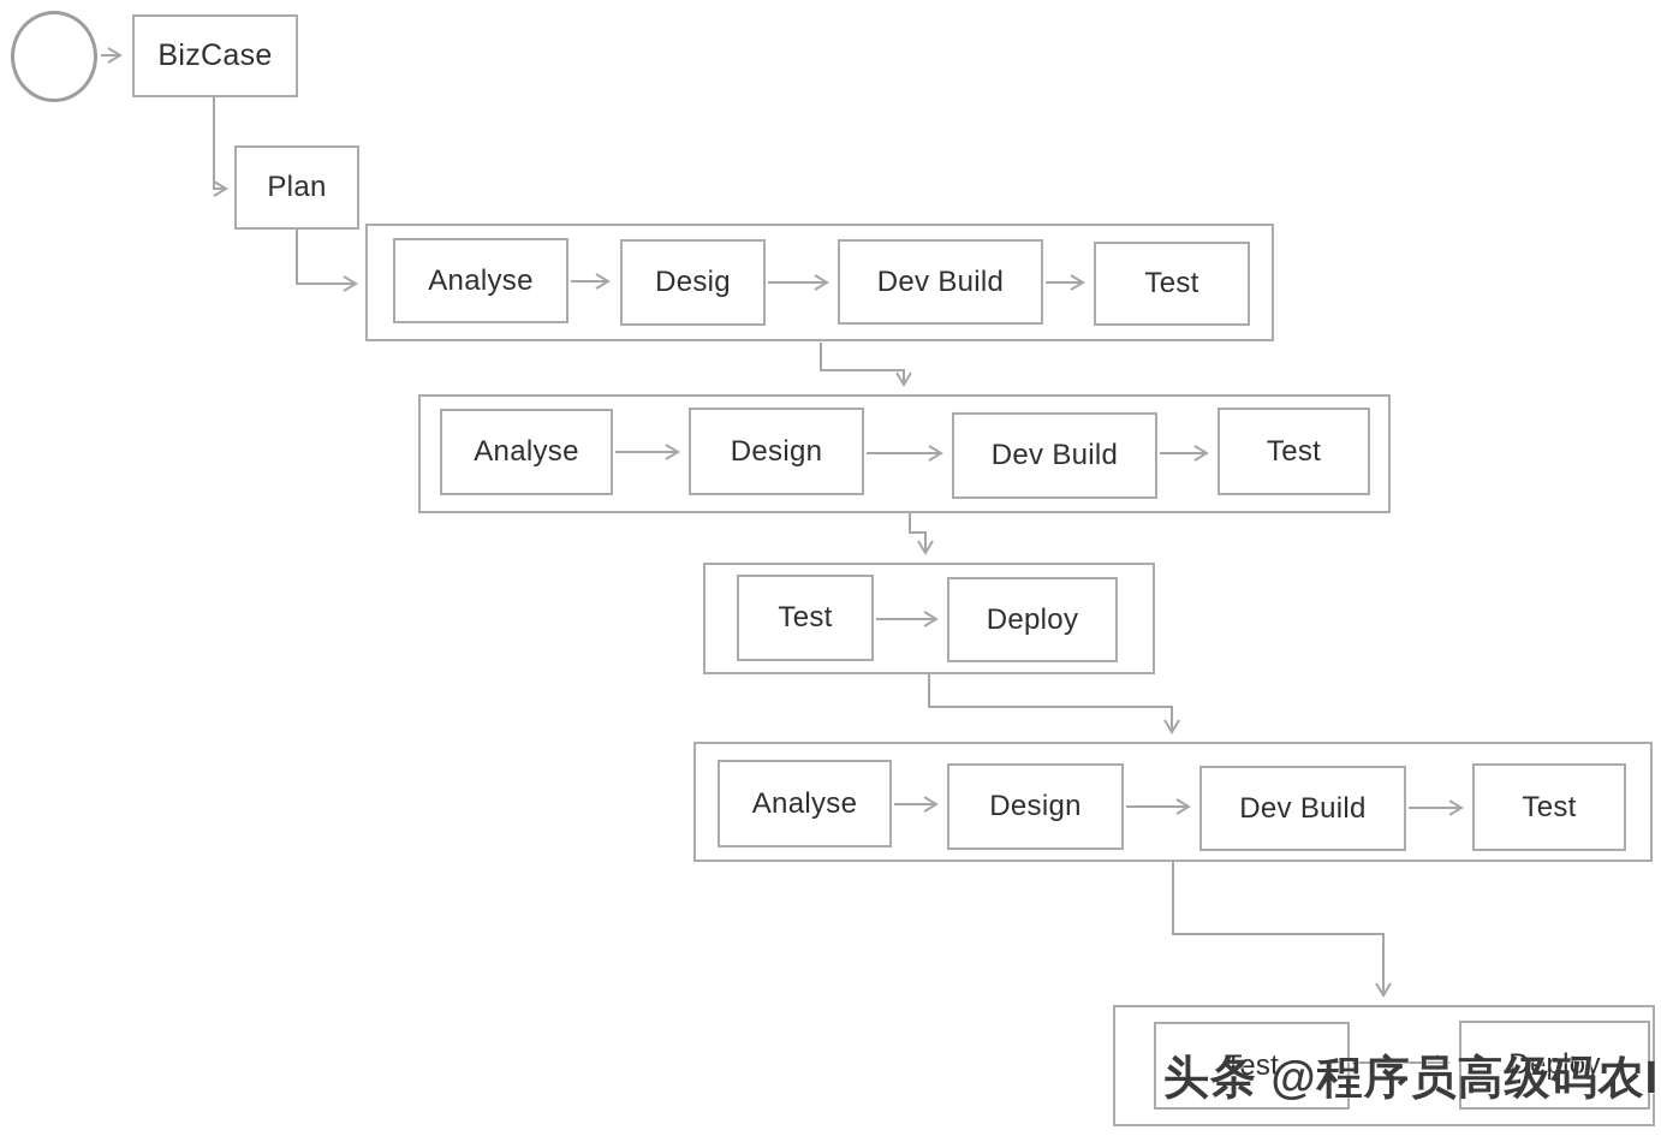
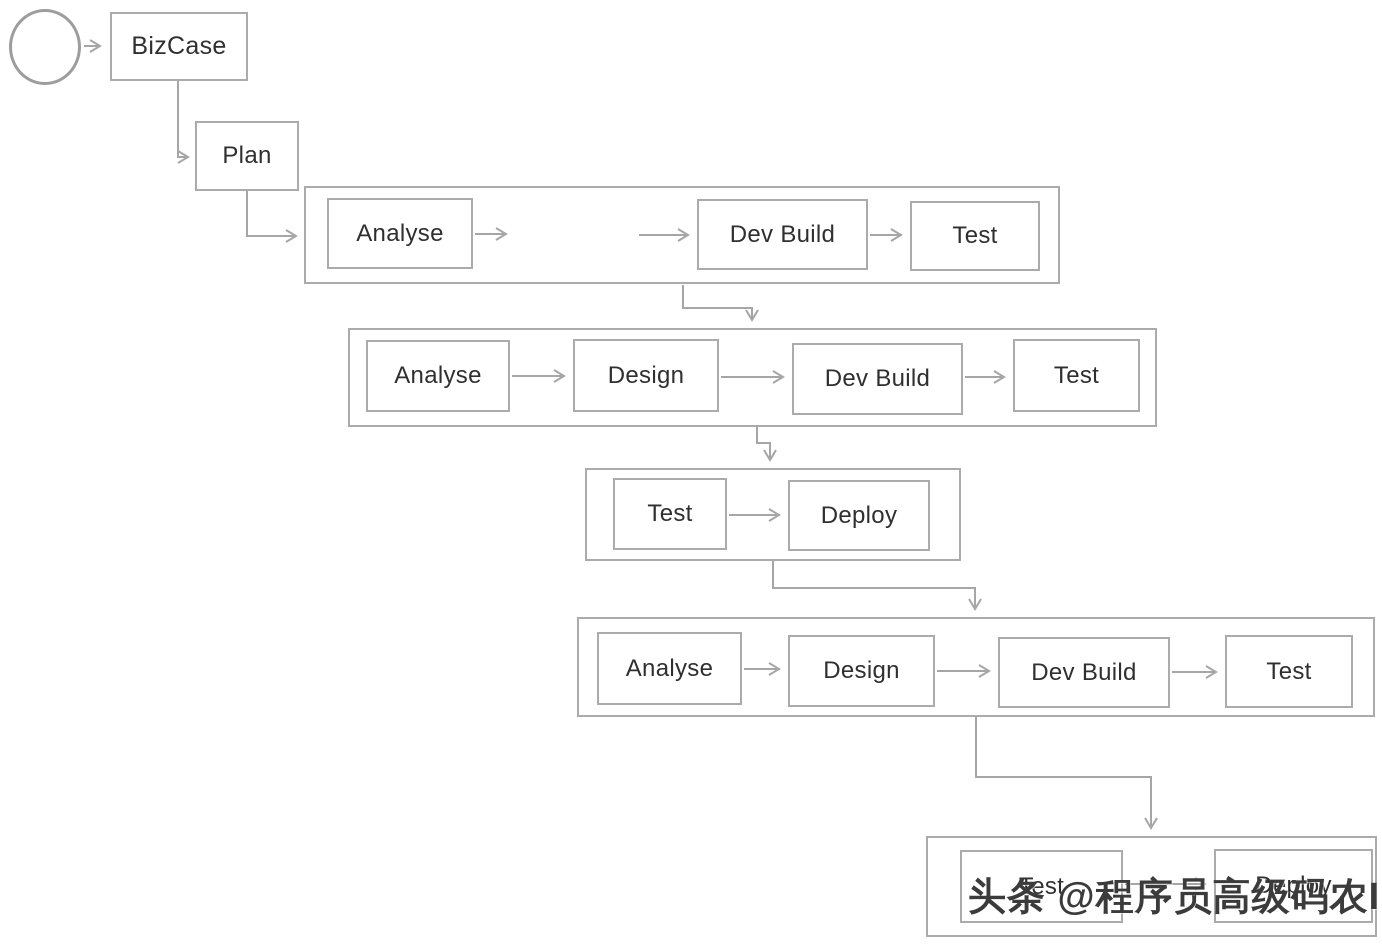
  BizCase
  Plan
  Analyse
- Desig
  Dev Build
  Test
  Analyse
  Design
  Dev Build
  Test
  Test
  Deploy
  Analyse
  Design
  Dev Build
  Test
  Test
  Deploy
  头条 @程序员高级码农I
